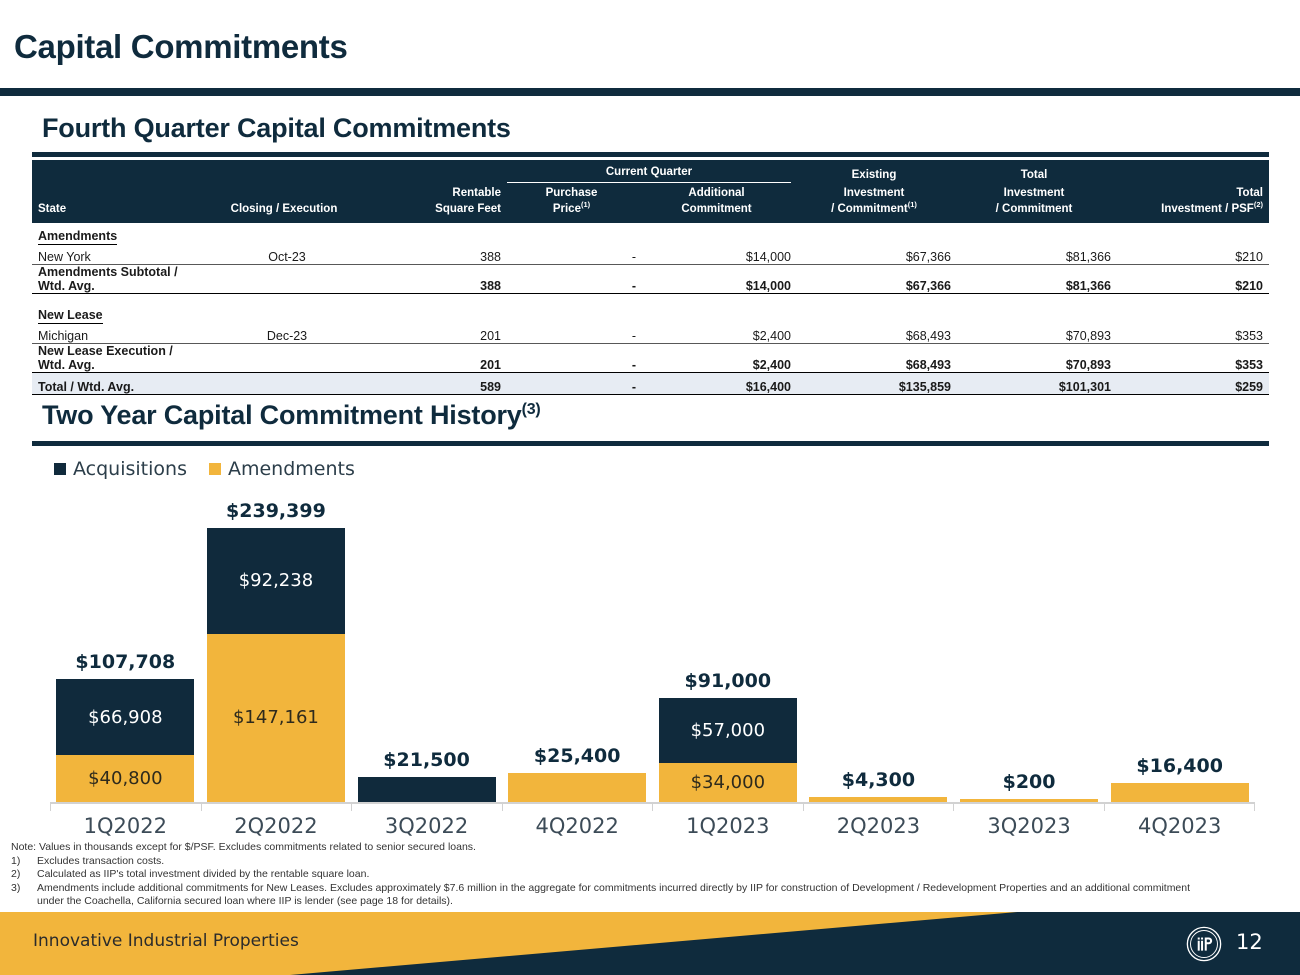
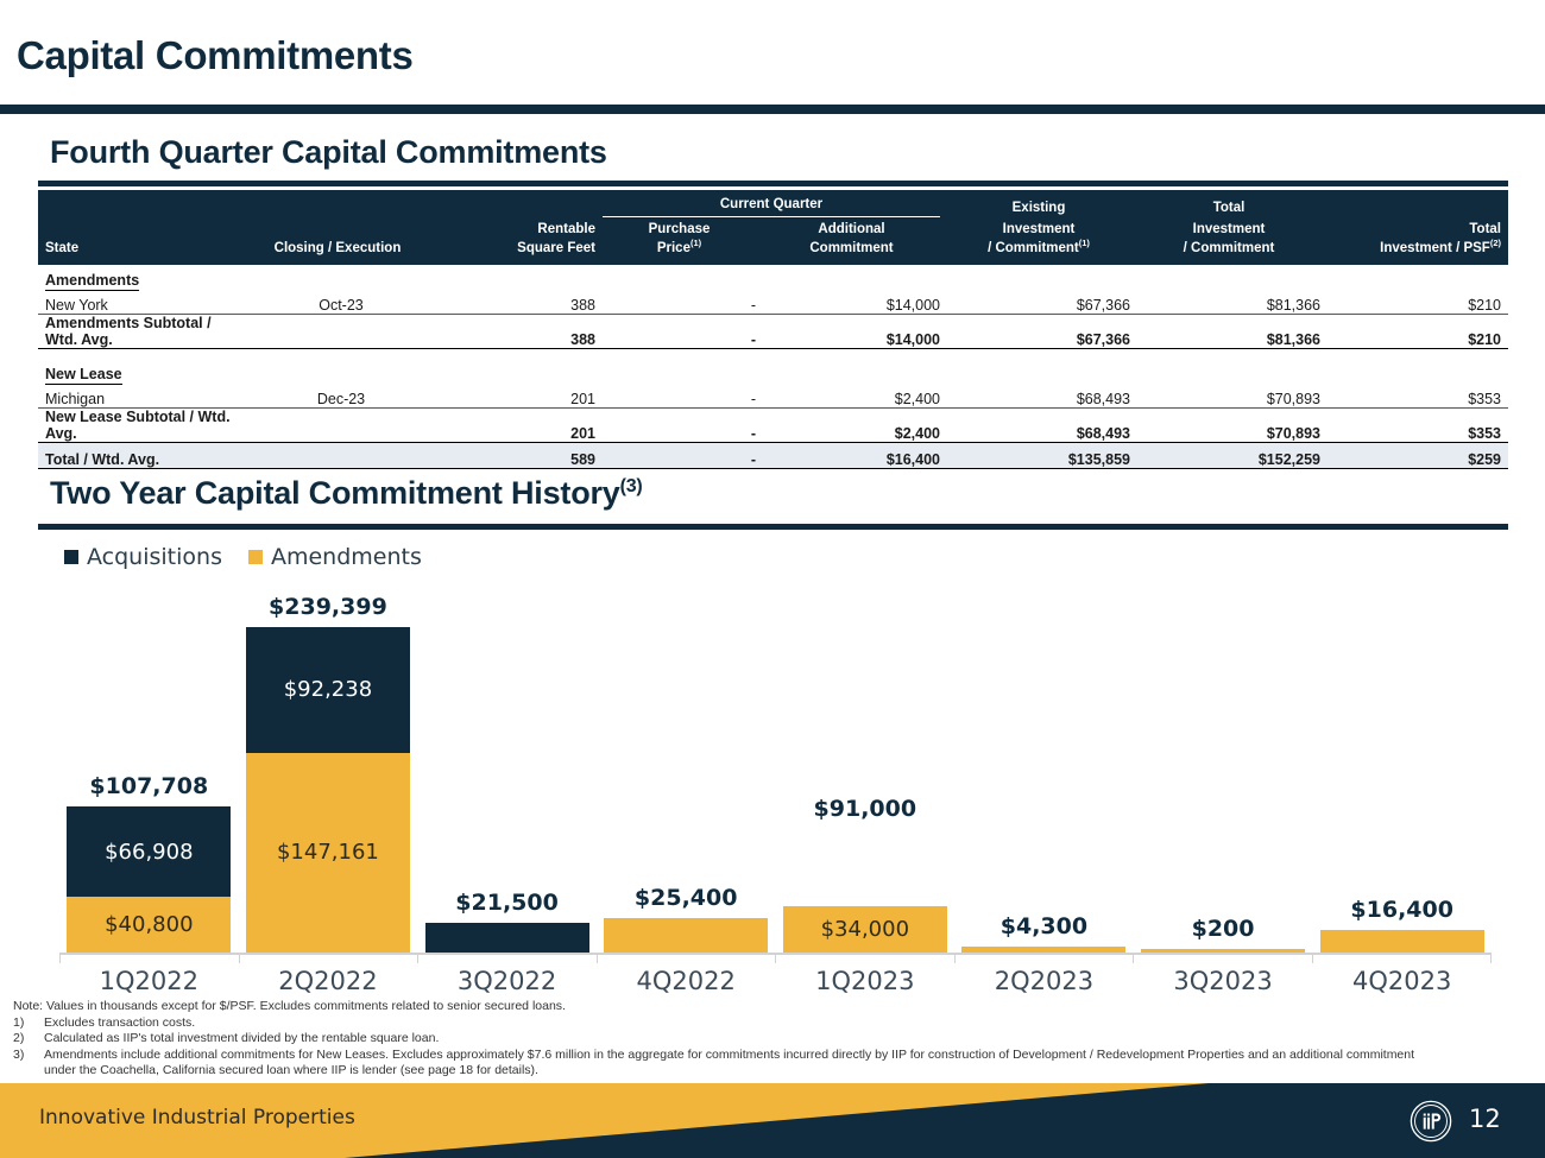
  Capital Commitments
  Fourth Quarter Capital Commitments
  			Current Quarter	Existing	Total
  		Rentable	Purchase	Additional	Investment	Investment	Total
  State	Closing / Execution	Square Feet	Price(1)	Commitment	/ Commitment(1)	/ Commitment	Investment / PSF(2)
  Amendments
  New York	Oct-23	388	-	$14,000	$67,366	$81,366	$210
  Amendments Subtotal / Wtd. Avg.		388	-	$14,000	$67,366	$81,366	$210
  New Lease
  Michigan	Dec-23	201	-	$2,400	$68,493	$70,893	$353
- New Lease Execution / Wtd. Avg.		201	-	$2,400	$68,493	$70,893	$353
+ New Lease Subtotal / Wtd. Avg.		201	-	$2,400	$68,493	$70,893	$353
- Total / Wtd. Avg.		589	-	$16,400	$135,859	$101,301	$259
+ Total / Wtd. Avg.		589	-	$16,400	$135,859	$152,259	$259
  Two Year Capital Commitment History(3)
  Acquisitions
  Amendments
  $66,908
  $40,800
  $107,708
  $92,238
  $147,161
  $239,399
  $21,500
  $25,400
- $57,000
  $34,000
  $91,000
  $4,300
  $200
  $16,400
  1Q2022
  2Q2022
  3Q2022
  4Q2022
  1Q2023
  2Q2023
  3Q2023
  4Q2023
  Note: Values in thousands except for $/PSF. Excludes commitments related to senior secured loans.
  1)
  Excludes transaction costs.
  2)
  Calculated as IIP's total investment divided by the rentable square loan.
  3)
  Amendments include additional commitments for New Leases. Excludes approximately $7.6 million in the aggregate for commitments incurred directly by IIP for construction of Development / Redevelopment Properties and an additional commitment
  under the Coachella, California secured loan where IIP is lender (see page 18 for details).
  Innovative Industrial Properties
  12
